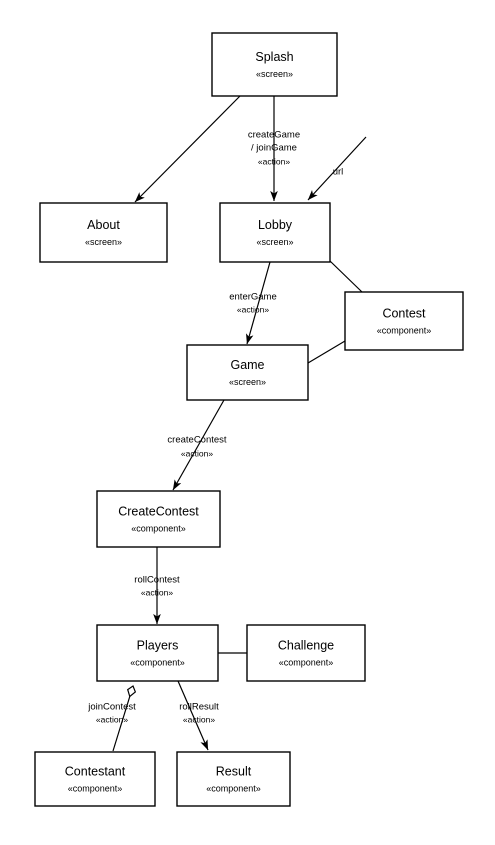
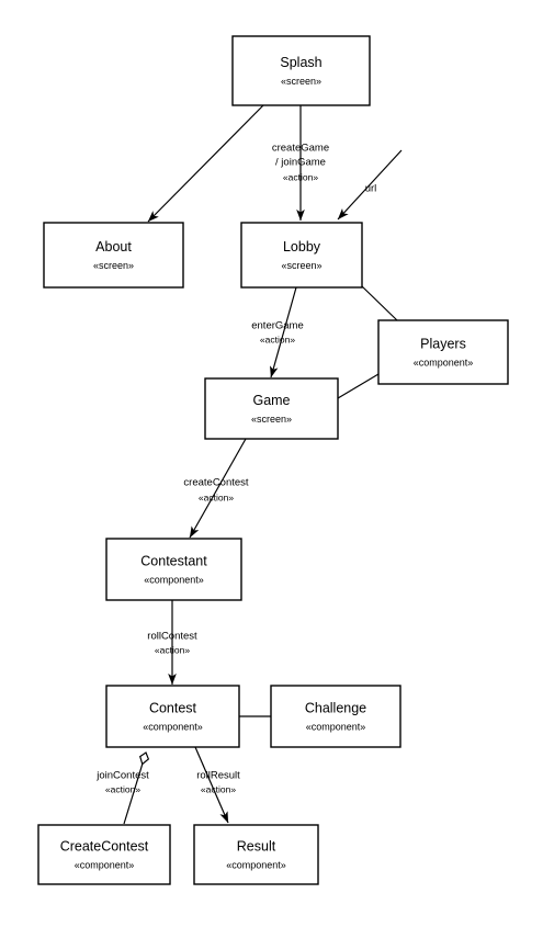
  Splash
  «screen»
  About
  «screen»
  Lobby
  «screen»
- Contest
+ Players
  «component»
  Game
  «screen»
- CreateContest
+ Contestant
  «component»
- Players
+ Contest
  «component»
  Challenge
  «component»
- Contestant
+ CreateContest
  «component»
  Result
  «component»
  createGame
  / joinGame
  «action»
  url
  enterGame
  «action»
  createContest
  «action»
  rollContest
  «action»
  joinContest
  «action»
  rollResult
  «action»
